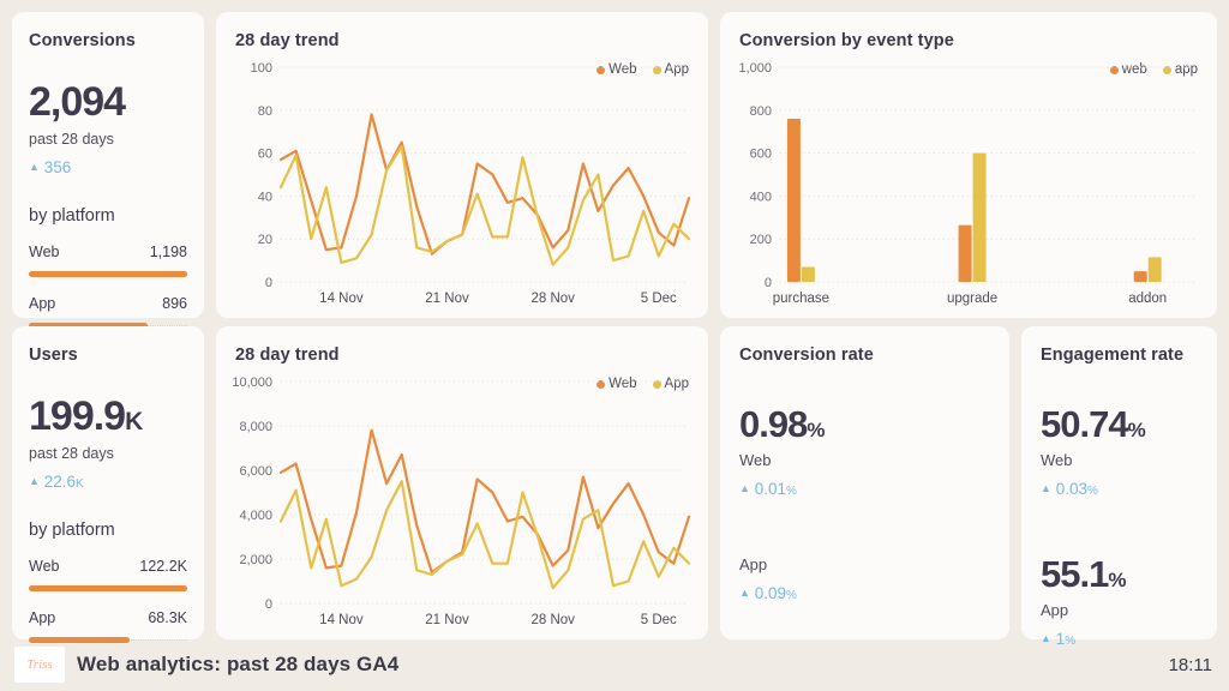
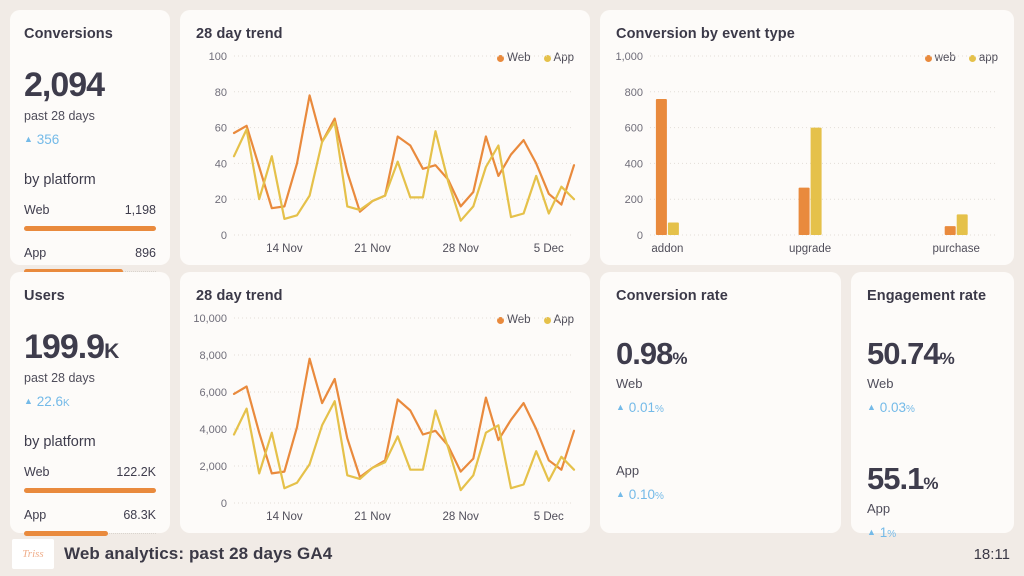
  Conversions
  2,094
  past 28 days
  ▲ 356
  by platform
  Web
  1,198
  App
  896
  28 day trend
  Web
  App
  0
  20
  40
  60
  80
  100
  14 Nov
  21 Nov
  28 Nov
  5 Dec
  Conversion by event type
  web
  app
  0
  200
  400
  600
  800
  1,000
- purchase
+ addon
  upgrade
- addon
+ purchase
  Users
  199.9K
  past 28 days
  ▲ 22.6K
  by platform
  Web
  122.2K
  App
  68.3K
  28 day trend
  Web
  App
  0
  2,000
  4,000
  6,000
  8,000
  10,000
  14 Nov
  21 Nov
  28 Nov
  5 Dec
  Conversion rate
  0.98%
  Web
  ▲ 0.01%
  App
- ▲ 0.09%
+ ▲ 0.10%
  Engagement rate
  50.74%
  Web
  ▲ 0.03%
  55.1%
  App
  ▲ 1%
  Triss
  Web analytics: past 28 days GA4
  18:11
